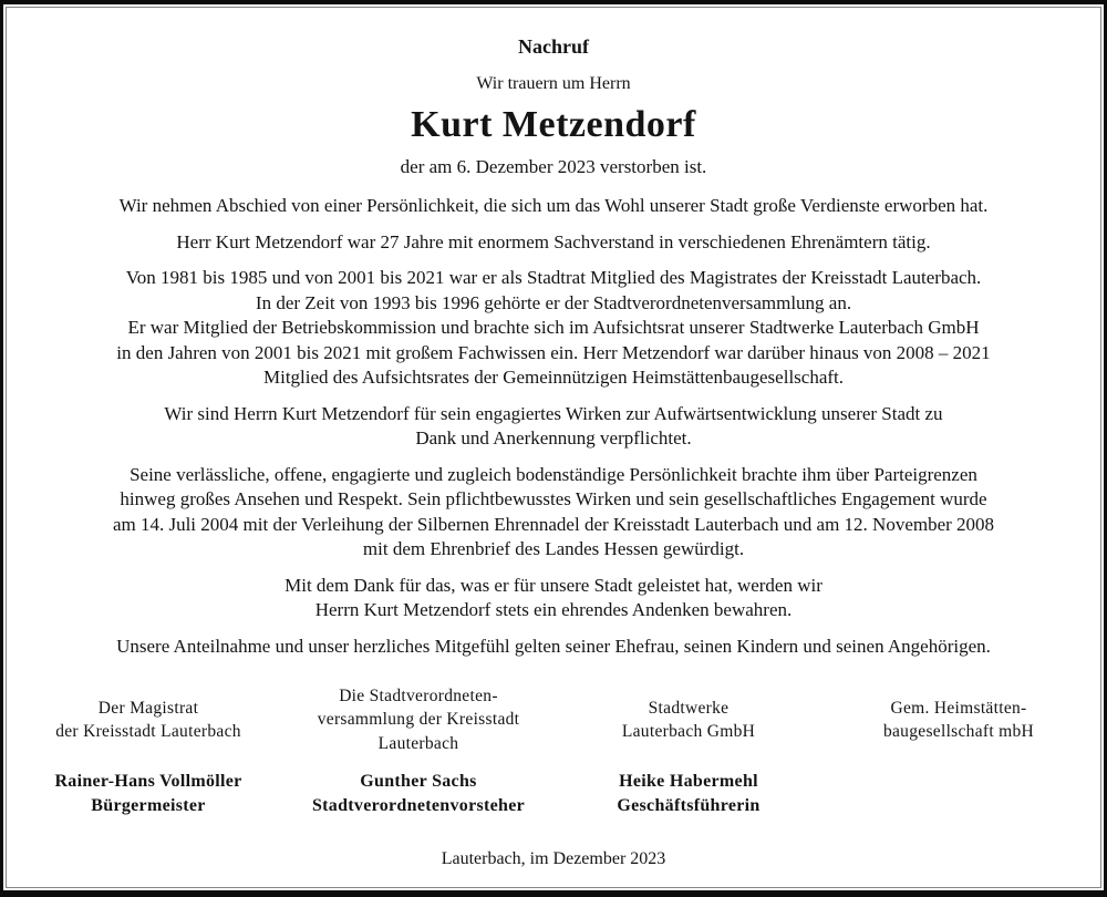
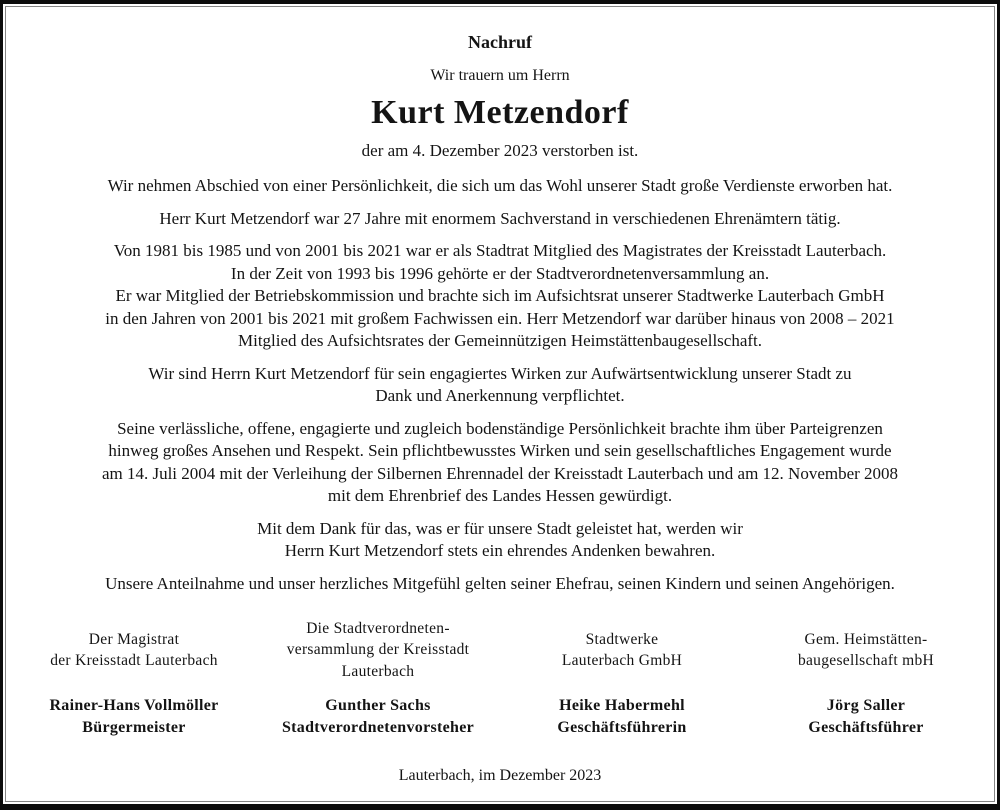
  Nachruf
  Wir trauern um Herrn
  Kurt Metzendorf
- der am 6. Dezember 2023 verstorben ist.
+ der am 4. Dezember 2023 verstorben ist.
  Wir nehmen Abschied von einer Persönlichkeit, die sich um das Wohl unserer Stadt große Verdienste erworben hat.
  Herr Kurt Metzendorf war 27 Jahre mit enormem Sachverstand in verschiedenen Ehrenämtern tätig.
  Von 1981 bis 1985 und von 2001 bis 2021 war er als Stadtrat Mitglied des Magistrates der Kreisstadt Lauterbach.
  In der Zeit von 1993 bis 1996 gehörte er der Stadtverordnetenversammlung an.
  Er war Mitglied der Betriebskommission und brachte sich im Aufsichtsrat unserer Stadtwerke Lauterbach GmbH
  in den Jahren von 2001 bis 2021 mit großem Fachwissen ein. Herr Metzendorf war darüber hinaus von 2008 – 2021
  Mitglied des Aufsichtsrates der Gemeinnützigen Heimstättenbaugesellschaft.
  Wir sind Herrn Kurt Metzendorf für sein engagiertes Wirken zur Aufwärtsentwicklung unserer Stadt zu
  Dank und Anerkennung verpflichtet.
  Seine verlässliche, offene, engagierte und zugleich bodenständige Persönlichkeit brachte ihm über Parteigrenzen
  hinweg großes Ansehen und Respekt. Sein pflichtbewusstes Wirken und sein gesellschaftliches Engagement wurde
  am 14. Juli 2004 mit der Verleihung der Silbernen Ehrennadel der Kreisstadt Lauterbach und am 12. November 2008
  mit dem Ehrenbrief des Landes Hessen gewürdigt.
  Mit dem Dank für das, was er für unsere Stadt geleistet hat, werden wir
  Herrn Kurt Metzendorf stets ein ehrendes Andenken bewahren.
  Unsere Anteilnahme und unser herzliches Mitgefühl gelten seiner Ehefrau, seinen Kindern und seinen Angehörigen.
  Der Magistrat
  der Kreisstadt Lauterbach
  Rainer-Hans Vollmöller
  Bürgermeister
  Die Stadtverordneten-
  versammlung der Kreisstadt
  Lauterbach
  Gunther Sachs
  Stadtverordnetenvorsteher
  Stadtwerke
  Lauterbach GmbH
  Heike Habermehl
  Geschäftsführerin
  Gem. Heimstätten-
  baugesellschaft mbH
+ Jörg Saller
+ Geschäftsführer
  Lauterbach, im Dezember 2023
